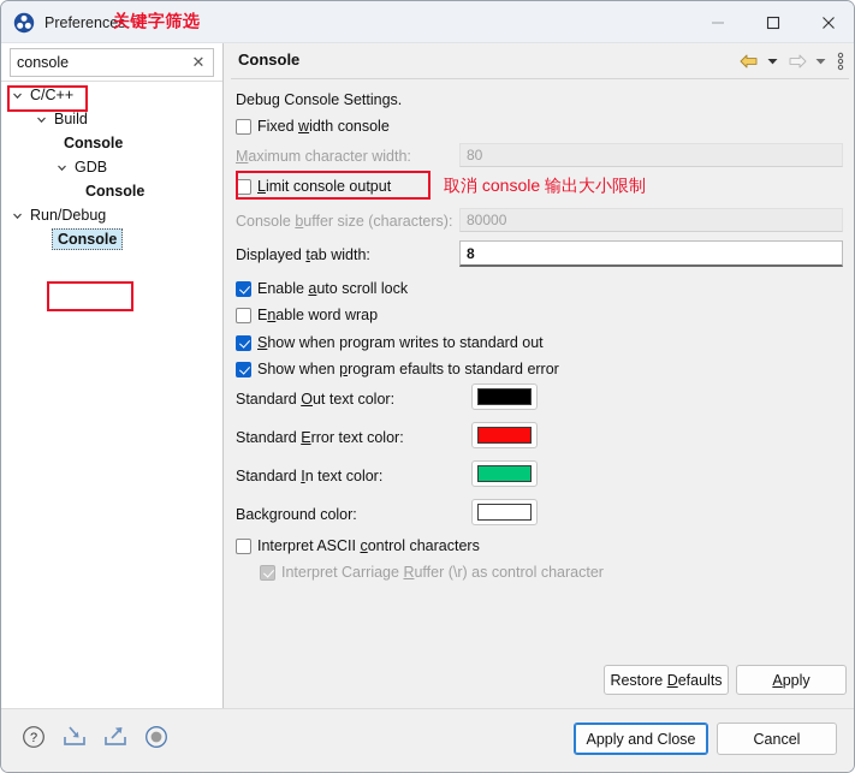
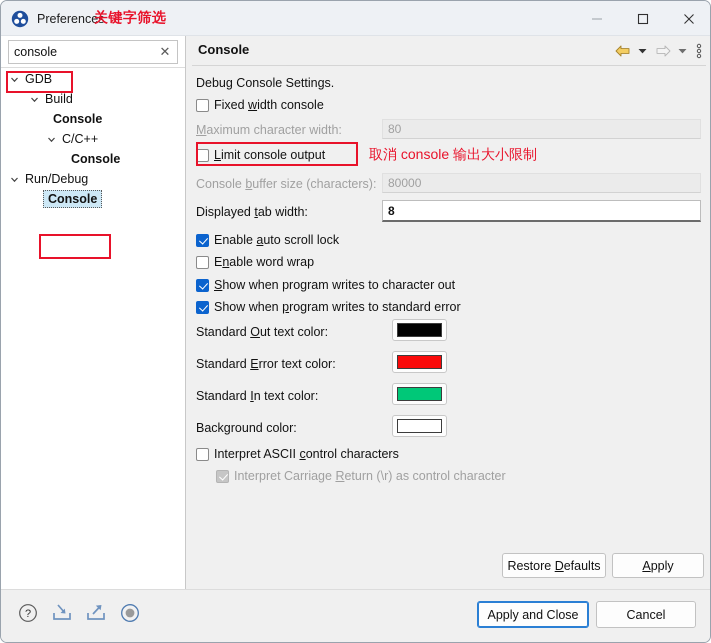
  Preferences
  关键字筛选
  console
  ✕
- C/C++
+ GDB
  Build
  Console
- GDB
+ C/C++
  Console
  Run/Debug
  Console
  Console
  Debug Console Settings.
  Fixed width console
  Maximum character width:
  80
  Limit console output
  Console buffer size (characters):
  80000
  Displayed tab width:
  8
  Enable auto scroll lock
  Enable word wrap
- Show when program writes to standard out
+ Show when program writes to character out
- Show when program efaults to standard error
+ Show when program writes to standard error
  Standard Out text color:
  Standard Error text color:
  Standard In text color:
  Background color:
  Interpret ASCII control characters
- Interpret Carriage Ruffer (\r) as control character
+ Interpret Carriage Return (\r) as control character
  Restore Defaults
  Apply
  取消 console 输出大小限制
  ?
  Apply and Close
  Cancel
